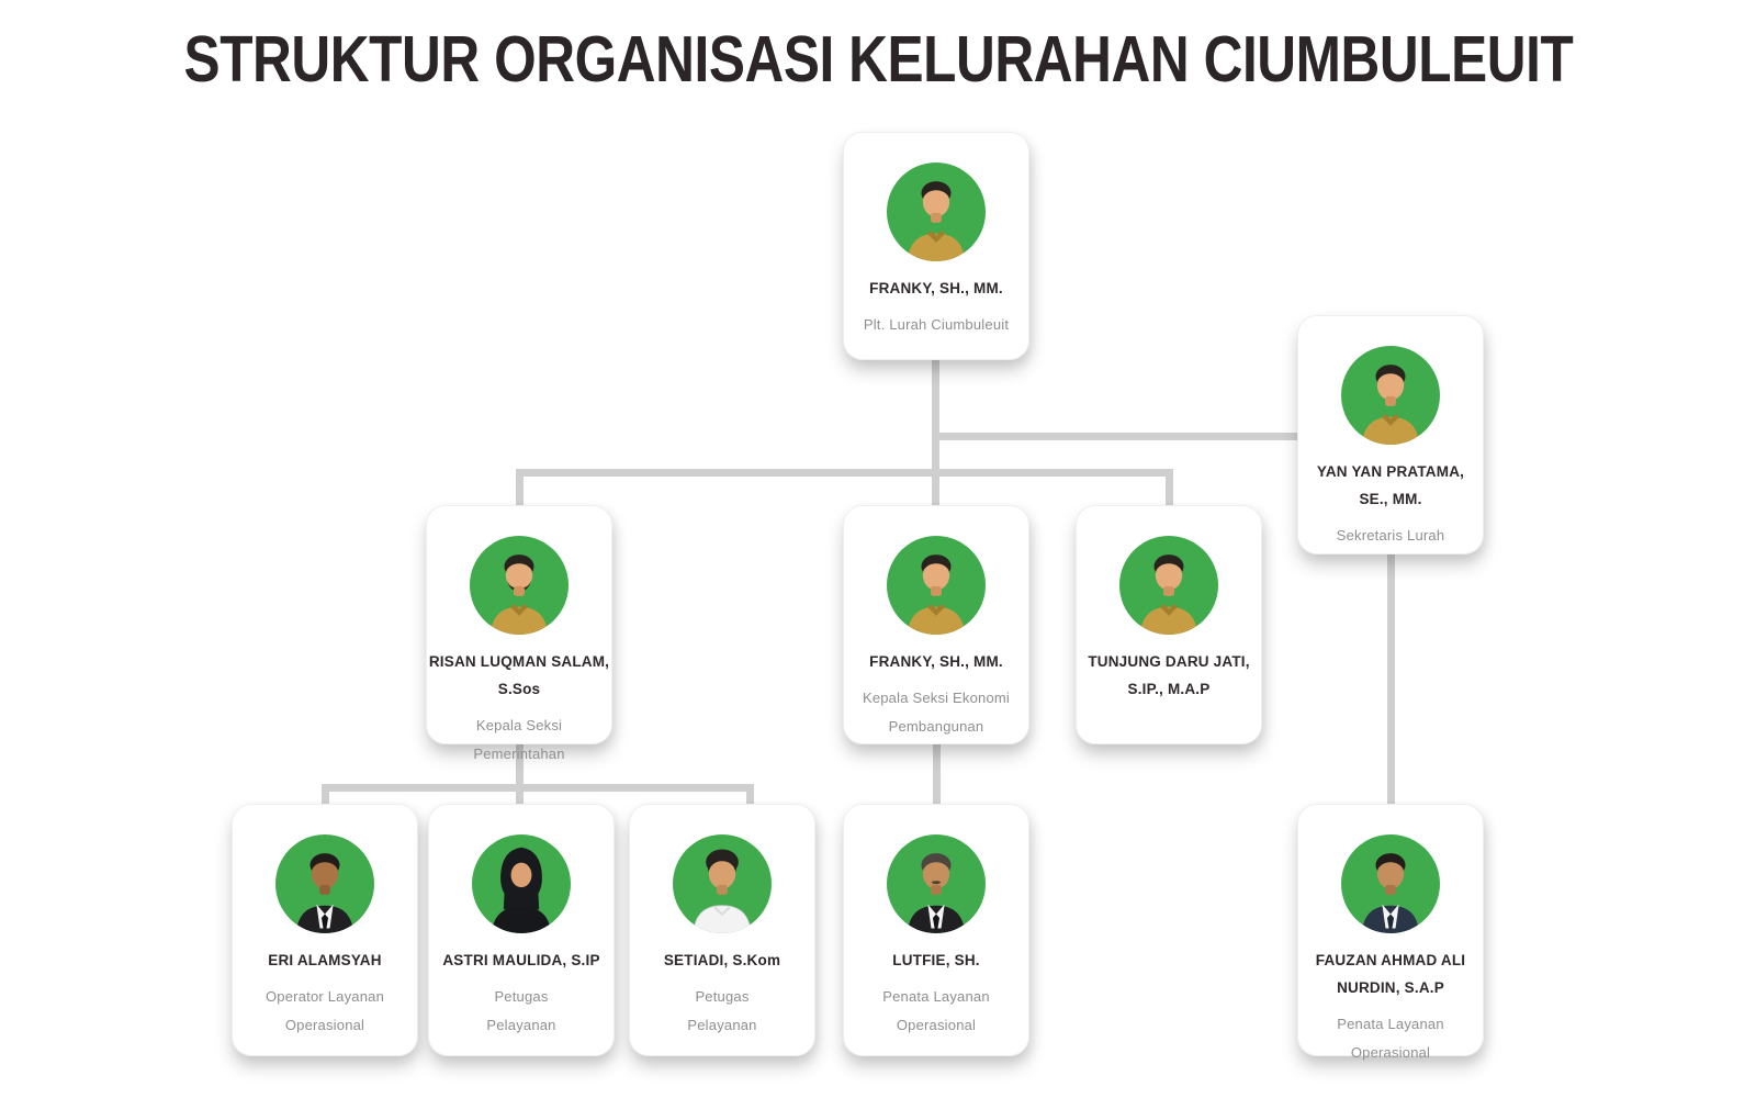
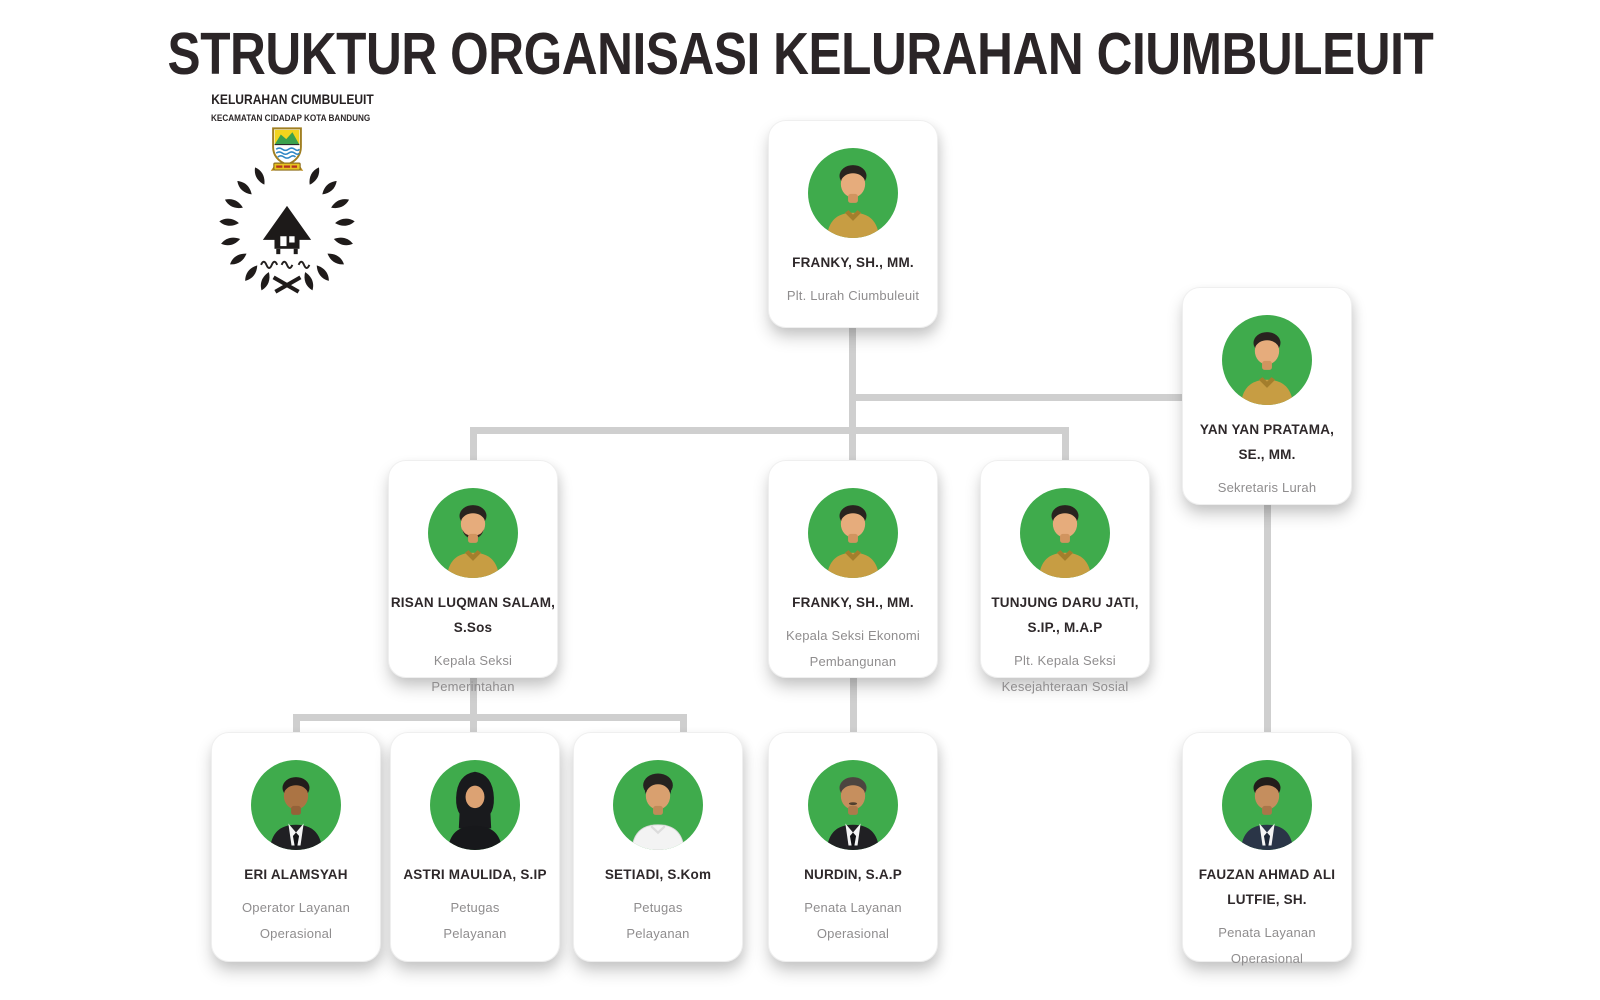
  STRUKTUR ORGANISASI KELURAHAN CIUMBULEUIT
+ KELURAHAN CIUMBULEUIT
+ KECAMATAN CIDADAP KOTA BANDUNG
  FRANKY, SH., MM.
  Plt. Lurah Ciumbuleuit
  YAN YAN PRATAMA,
  SE., MM.
  Sekretaris Lurah
  RISAN LUQMAN SALAM,
  S.Sos
  Kepala Seksi
  Pemerintahan
  FRANKY, SH., MM.
  Kepala Seksi Ekonomi
  Pembangunan
  TUNJUNG DARU JATI,
  S.IP., M.A.P
+ Plt. Kepala Seksi
+ Kesejahteraan Sosial
  ERI ALAMSYAH
  Operator Layanan
  Operasional
  ASTRI MAULIDA, S.IP
  Petugas
  Pelayanan
  SETIADI, S.Kom
  Petugas
  Pelayanan
- LUTFIE, SH.
+ NURDIN, S.A.P
  Penata Layanan
  Operasional
  FAUZAN AHMAD ALI
- NURDIN, S.A.P
+ LUTFIE, SH.
  Penata Layanan
  Operasional
